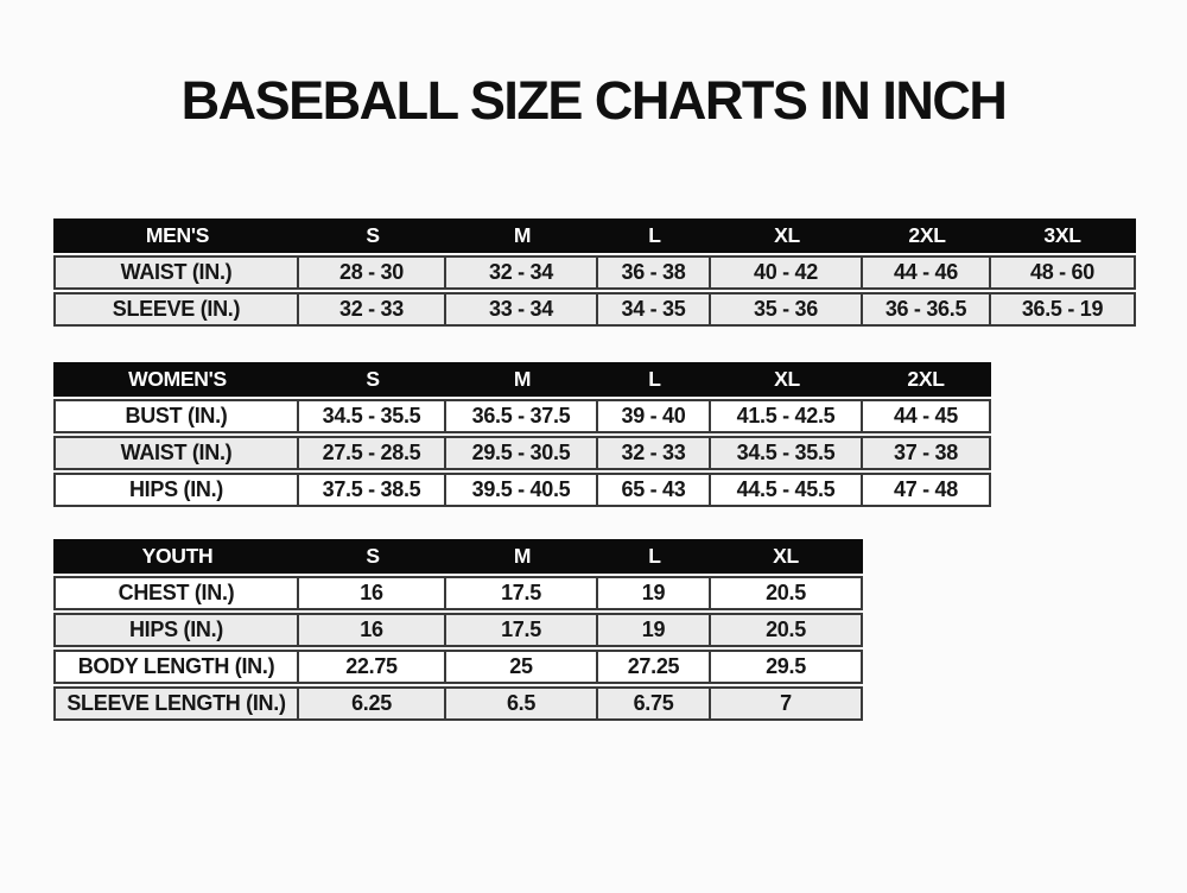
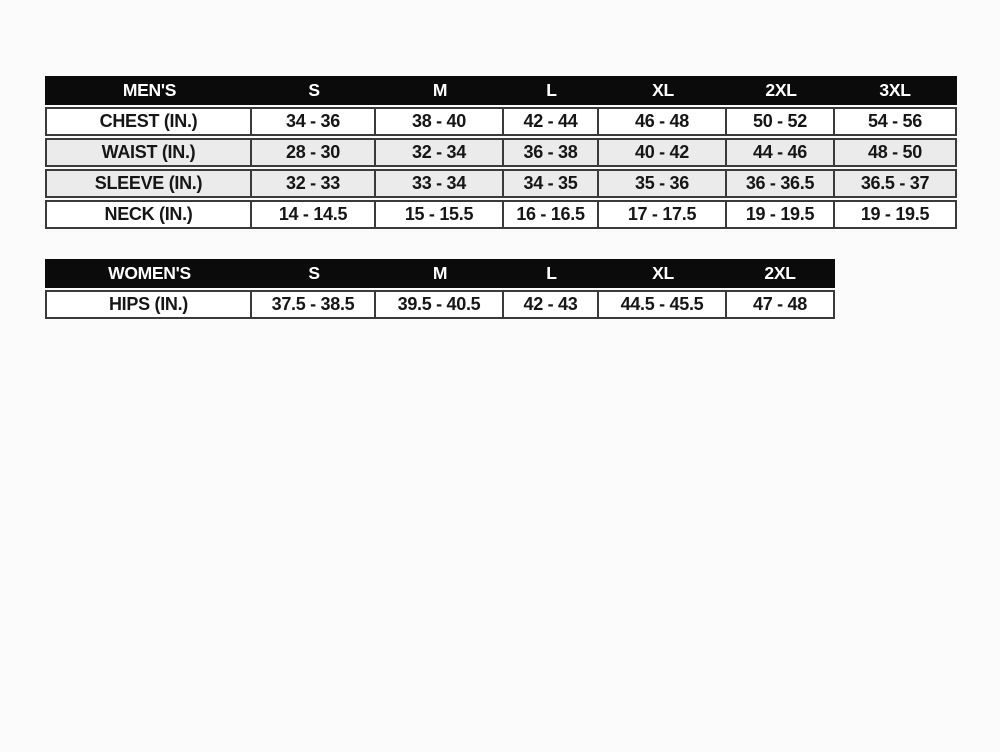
- BASEBALL SIZE CHARTS IN INCH
  MEN'S	S	M	L	XL	2XL	3XL
+ CHEST (IN.)	34 - 36	38 - 40	42 - 44	46 - 48	50 - 52	54 - 56
- WAIST (IN.)	28 - 30	32 - 34	36 - 38	40 - 42	44 - 46	48 - 60
+ WAIST (IN.)	28 - 30	32 - 34	36 - 38	40 - 42	44 - 46	48 - 50
- SLEEVE (IN.)	32 - 33	33 - 34	34 - 35	35 - 36	36 - 36.5	36.5 - 19
+ SLEEVE (IN.)	32 - 33	33 - 34	34 - 35	35 - 36	36 - 36.5	36.5 - 37
+ NECK (IN.)	14 - 14.5	15 - 15.5	16 - 16.5	17 - 17.5	19 - 19.5	19 - 19.5
  WOMEN'S	S	M	L	XL	2XL
- BUST (IN.)	34.5 - 35.5	36.5 - 37.5	39 - 40	41.5 - 42.5	44 - 45
- WAIST (IN.)	27.5 - 28.5	29.5 - 30.5	32 - 33	34.5 - 35.5	37 - 38
- HIPS (IN.)	37.5 - 38.5	39.5 - 40.5	65 - 43	44.5 - 45.5	47 - 48
+ HIPS (IN.)	37.5 - 38.5	39.5 - 40.5	42 - 43	44.5 - 45.5	47 - 48
- YOUTH	S	M	L	XL
- CHEST (IN.)	16	17.5	19	20.5
- HIPS (IN.)	16	17.5	19	20.5
- BODY LENGTH (IN.)	22.75	25	27.25	29.5
- SLEEVE LENGTH (IN.)	6.25	6.5	6.75	7
